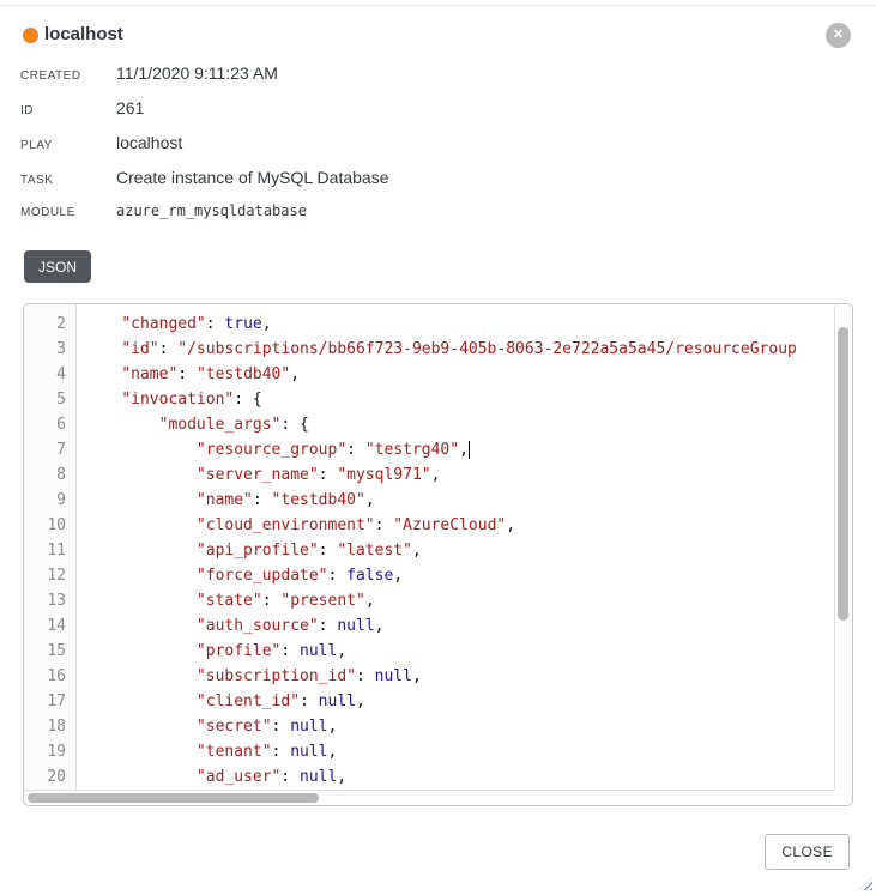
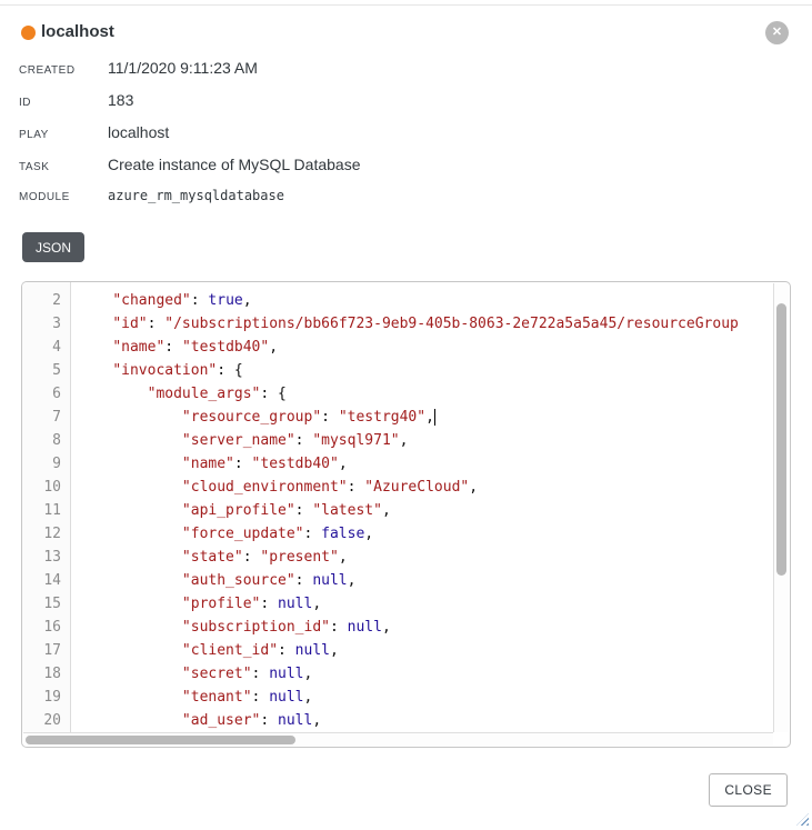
  localhost
  ✕
  CREATED
  11/1/2020 9:11:23 AM
  ID
- 261
+ 183
  PLAY
  localhost
  TASK
  Create instance of MySQL Database
  MODULE
  azure_rm_mysqldatabase
  JSON
  2
  3
  4
  5
  6
  7
  8
  9
  10
  11
  12
  13
  14
  15
  16
  17
  18
  19
  20
  "changed": true,
  "id": "/subscriptions/bb66f723-9eb9-405b-8063-2e722a5a5a45/resourceGroup
  "name": "testdb40",
  "invocation": {
  "module_args": {
  "resource_group": "testrg40",
  "server_name": "mysql971",
  "name": "testdb40",
  "cloud_environment": "AzureCloud",
  "api_profile": "latest",
  "force_update": false,
  "state": "present",
  "auth_source": null,
  "profile": null,
  "subscription_id": null,
  "client_id": null,
  "secret": null,
  "tenant": null,
  "ad_user": null,
  CLOSE
